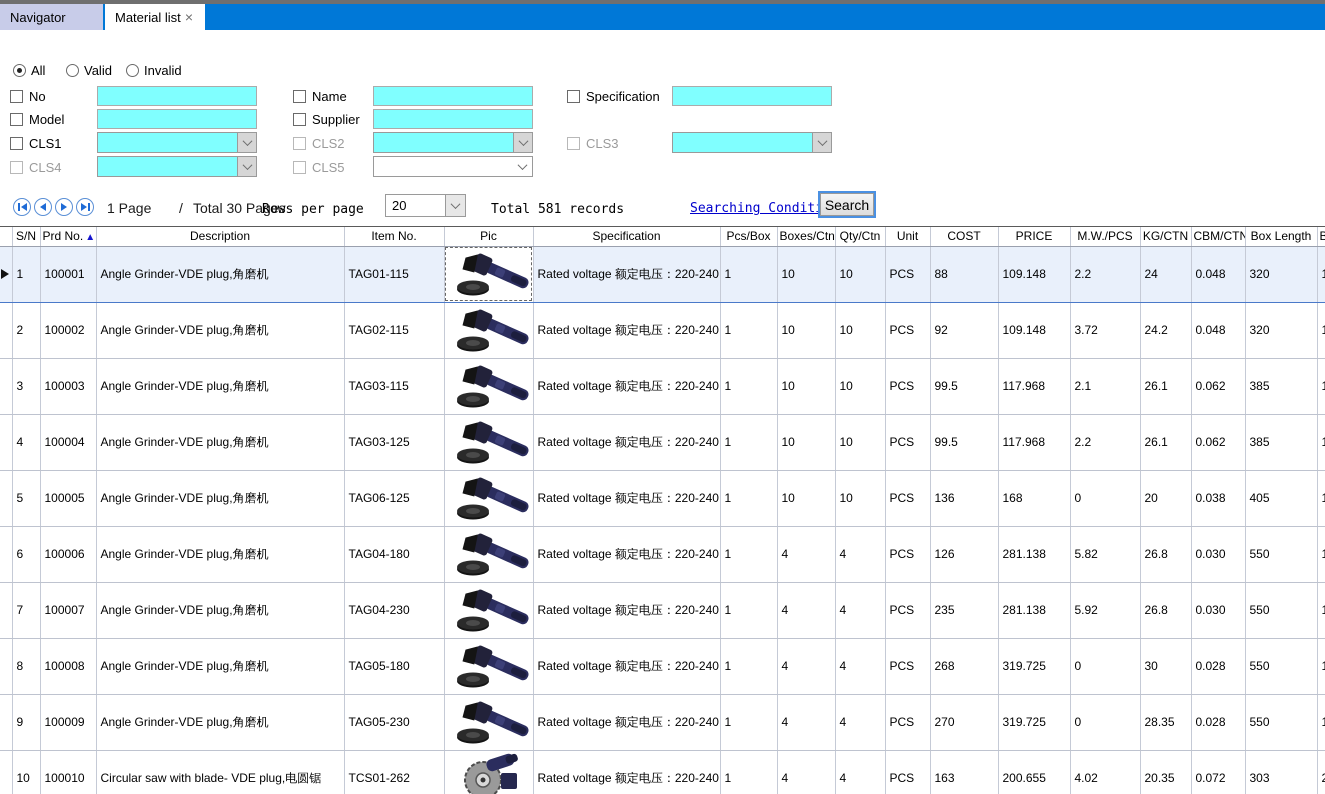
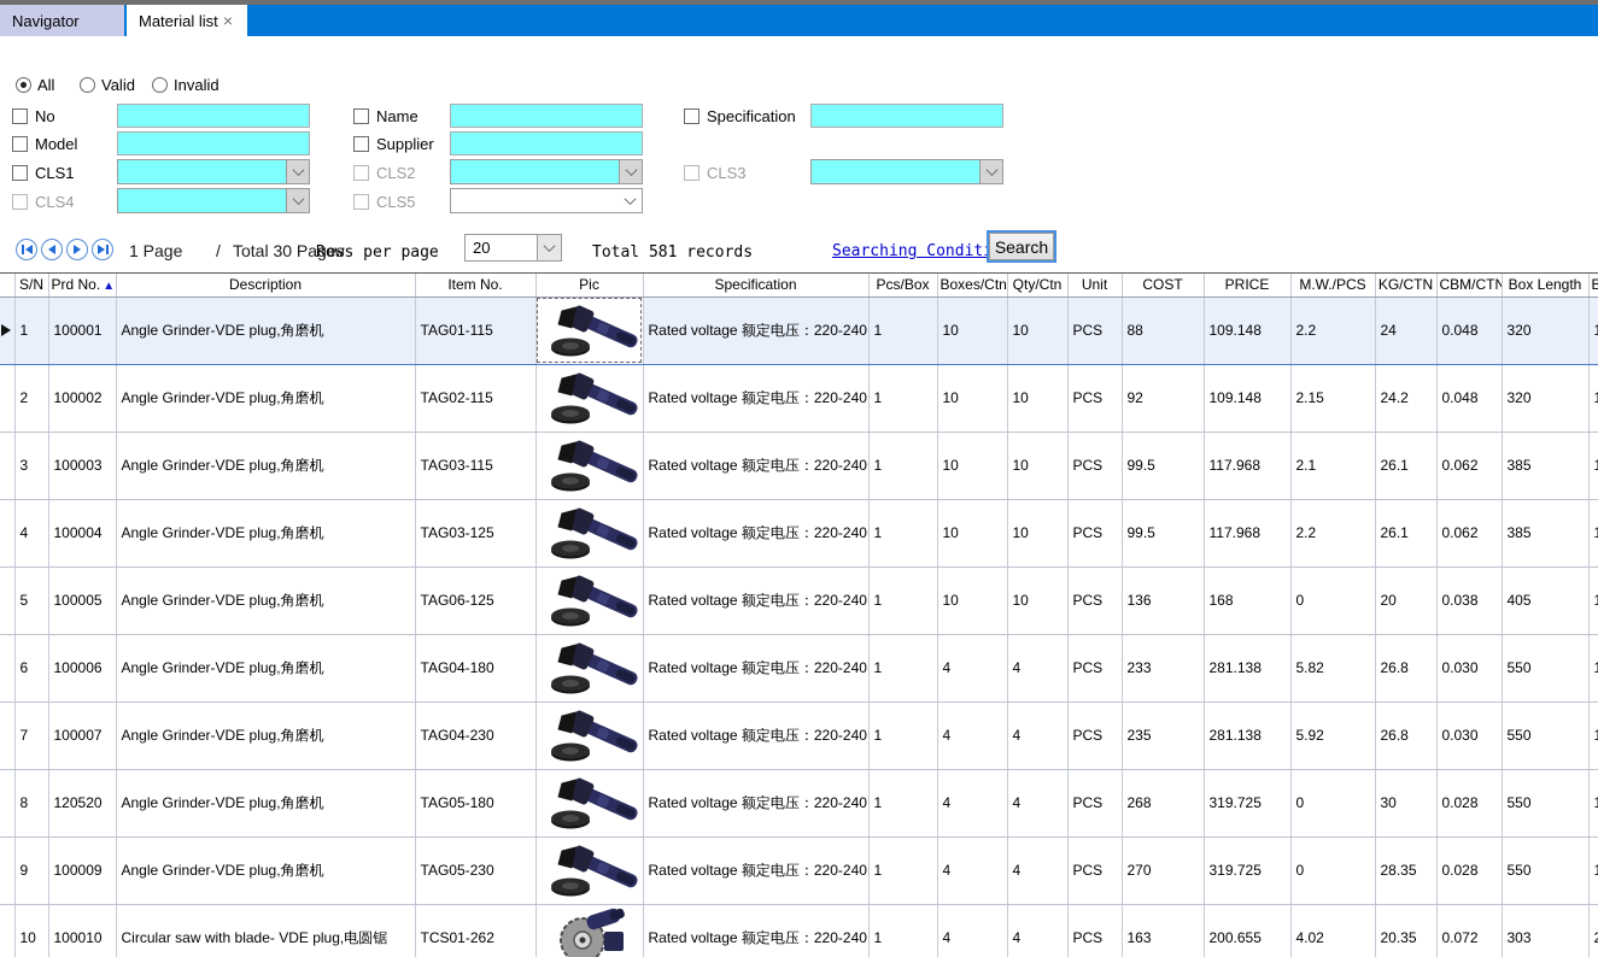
  Navigator
  Material list
  ×
  All
  Valid
  Invalid
  No
  Model
  CLS1
  CLS4
  Name
  Supplier
  CLS2
  CLS5
  Specification
  CLS3
  1 Page
  /
  Total 30 Pages
  Rows per page
  20
  Total 581 records
  Searching Condit
  Search
  	S/N	Prd No. ▲	Description	Item No.	Pic	Specification	Pcs/Box	Boxes/Ctn	Qty/Ctn	Unit	COST	PRICE	M.W./PCS	KG/CTN	CBM/CTN	Box Length	B
  	1	100001	Angle Grinder-VDE plug,角磨机	TAG01-115		Rated voltage 额定电压：220-240	1	10	10	PCS	88	109.148	2.2	24	0.048	320
- 	2	100002	Angle Grinder-VDE plug,角磨机	TAG02-115		Rated voltage 额定电压：220-240	1	10	10	PCS	92	109.148	3.72	24.2	0.048	320
+ 	2	100002	Angle Grinder-VDE plug,角磨机	TAG02-115		Rated voltage 额定电压：220-240	1	10	10	PCS	92	109.148	2.15	24.2	0.048	320
  	3	100003	Angle Grinder-VDE plug,角磨机	TAG03-115		Rated voltage 额定电压：220-240	1	10	10	PCS	99.5	117.968	2.1	26.1	0.062	385
  	4	100004	Angle Grinder-VDE plug,角磨机	TAG03-125		Rated voltage 额定电压：220-240	1	10	10	PCS	99.5	117.968	2.2	26.1	0.062	385
  	5	100005	Angle Grinder-VDE plug,角磨机	TAG06-125		Rated voltage 额定电压：220-240	1	10	10	PCS	136	168	0	20	0.038	405
- 	6	100006	Angle Grinder-VDE plug,角磨机	TAG04-180		Rated voltage 额定电压：220-240	1	4	4	PCS	126	281.138	5.82	26.8	0.030	550
+ 	6	100006	Angle Grinder-VDE plug,角磨机	TAG04-180		Rated voltage 额定电压：220-240	1	4	4	PCS	233	281.138	5.82	26.8	0.030	550
  	7	100007	Angle Grinder-VDE plug,角磨机	TAG04-230		Rated voltage 额定电压：220-240	1	4	4	PCS	235	281.138	5.92	26.8	0.030	550
- 	8	100008	Angle Grinder-VDE plug,角磨机	TAG05-180		Rated voltage 额定电压：220-240	1	4	4	PCS	268	319.725	0	30	0.028	550
+ 	8	120520	Angle Grinder-VDE plug,角磨机	TAG05-180		Rated voltage 额定电压：220-240	1	4	4	PCS	268	319.725	0	30	0.028	550
  	9	100009	Angle Grinder-VDE plug,角磨机	TAG05-230		Rated voltage 额定电压：220-240	1	4	4	PCS	270	319.725	0	28.35	0.028	550
  	10	100010	Circular saw with blade- VDE plug,电圆锯	TCS01-262		Rated voltage 额定电压：220-240	1	4	4	PCS	163	200.655	4.02	20.35	0.072	303
